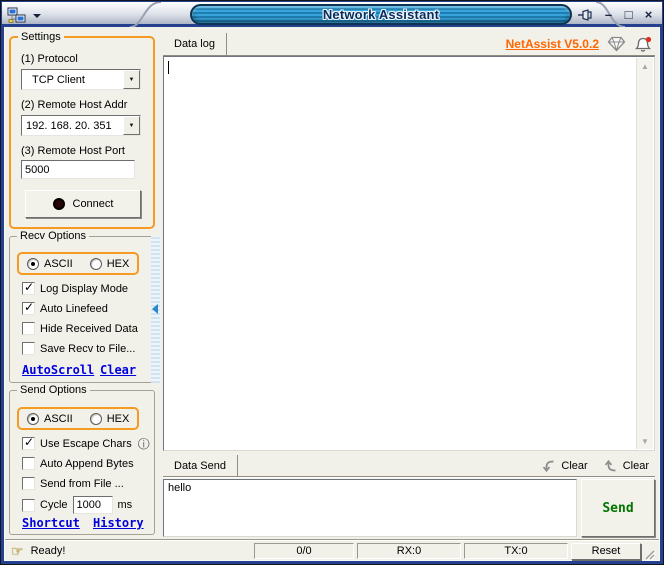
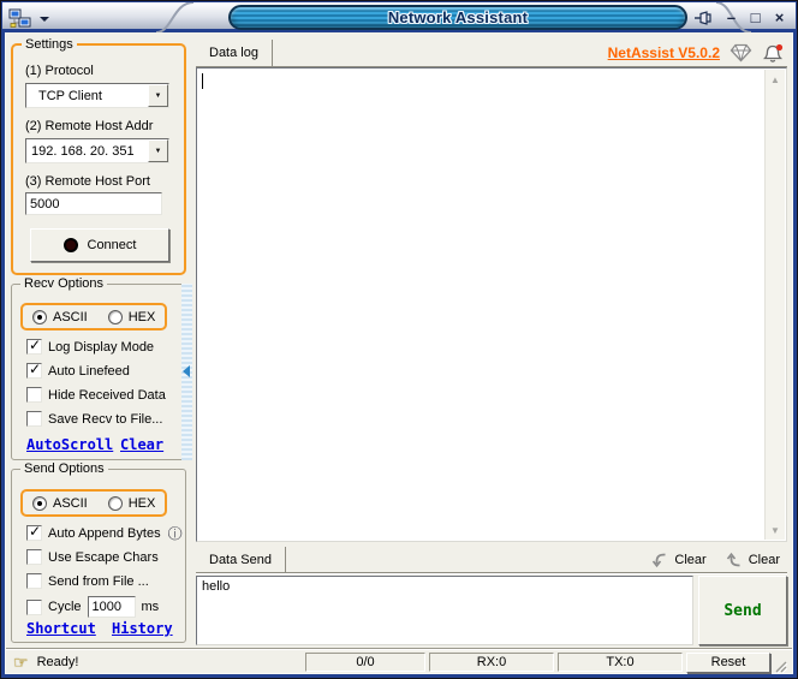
  Network Assistant
  –
  □
  ×
  Settings
  (1) Protocol
  TCP Client
  (2) Remote Host Addr
  192. 168. 20. 351
  (3) Remote Host Port
  5000
  Connect
  Recv Options
  ASCII
  HEX
  ✓
  Log Display Mode
  ✓
  Auto Linefeed
  Hide Received Data
  Save Recv to File...
  AutoScroll
  Clear
  Send Options
  ASCII
  HEX
  ✓
- Use Escape Chars
+ Auto Append Bytes
  ⓘ
- Auto Append Bytes
+ Use Escape Chars
  Send from File ...
  Cycle
  1000
  ms
  Shortcut
  History
  Data log
  NetAssist V5.0.2
  ▲
  ▼
  Data Send
  Clear
  Clear
  hello
  Send
  ☞
  Ready!
  0/0
  RX:0
  TX:0
  Reset
